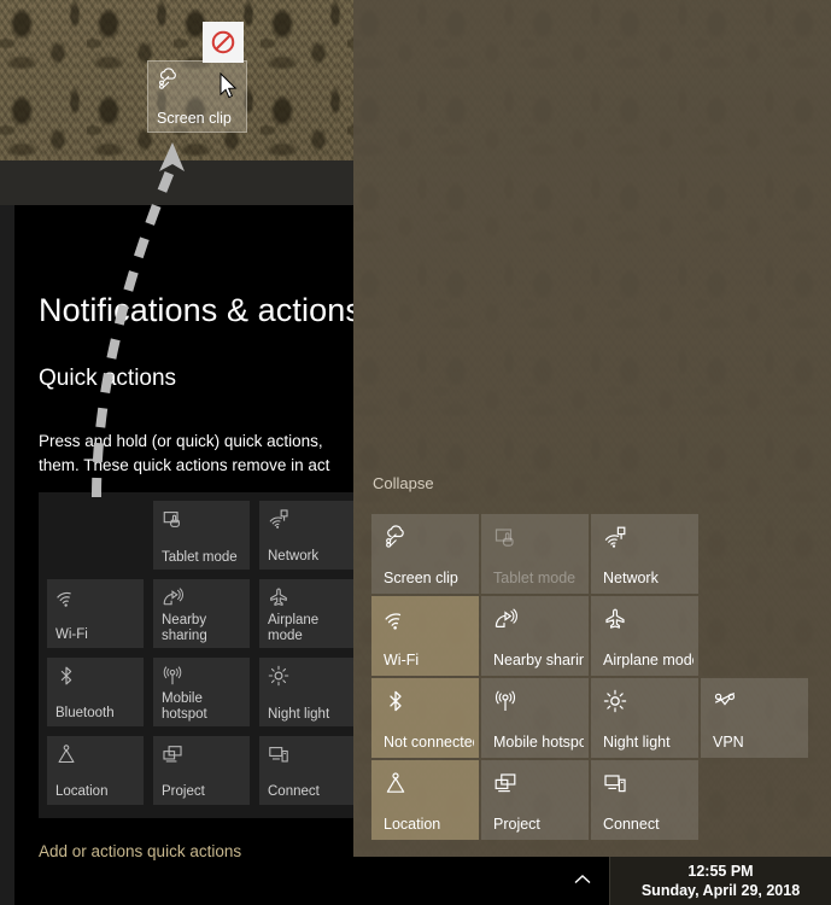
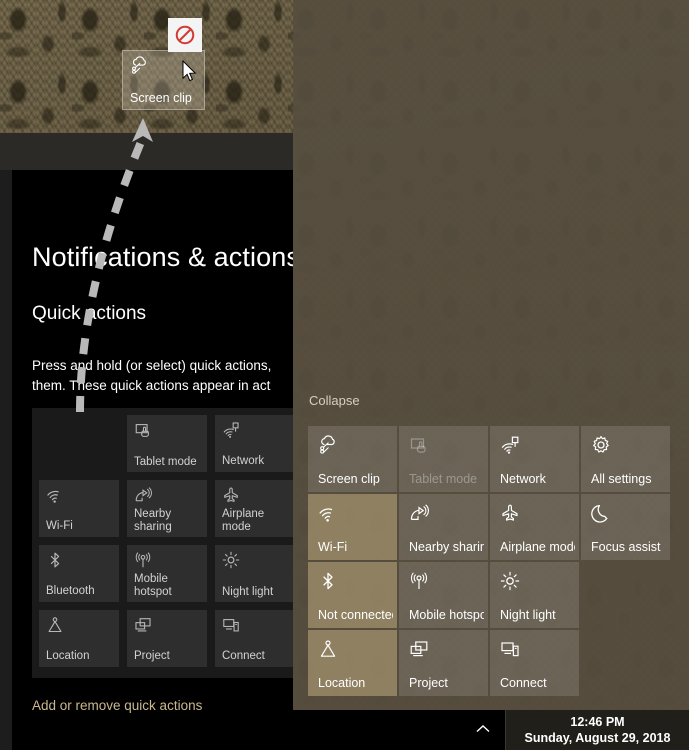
  Notifiations & action
  Quickctions
- Press and hold (or quick) quick actions,
+ Press and hold (or select) quick actions,
- them. These quick actions remove in act
+ them. These quick actions appear in act
  Tablet mode
  Network
  Wi-Fi
  Nearby sharing
  Airplane mode
  Bluetooth
  Mobile hotspot
  Night light
  Location
  Project
  Connect
- Add or actions quick actions
+ Add or remove quick actions
  Collapse
  Screen clip
  Tablet mode
  Network
+ All settings
  Wi-Fi
  Nearby sharin
  Airplane mod
+ Focus assist
  Not connecte
  Mobile hotspo
  Night light
- VPN
  Location
  Project
  Connect
- 12:55 PM
+ 12:46 PM
- Sunday, April 29, 2018
+ Sunday, August 29, 2018
  Screen clip
